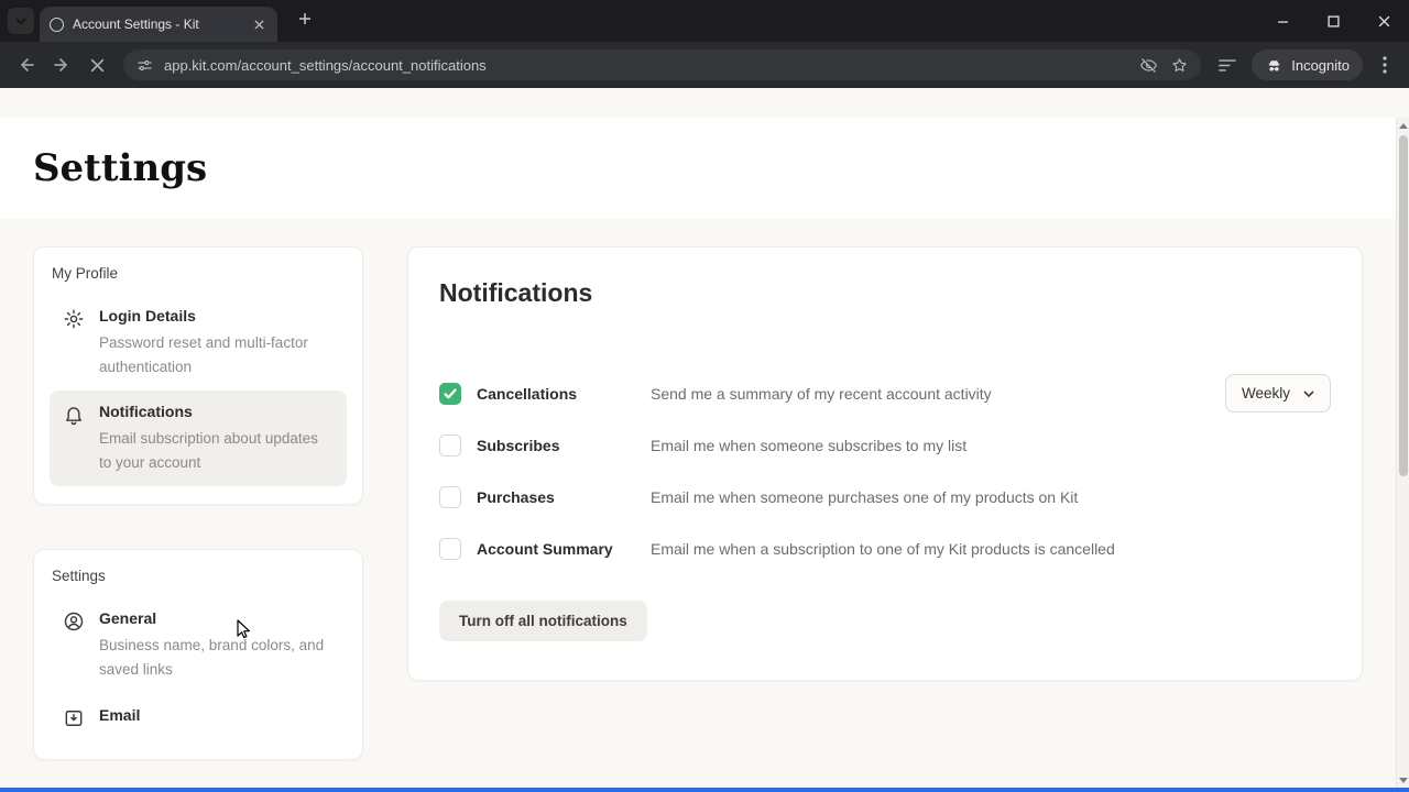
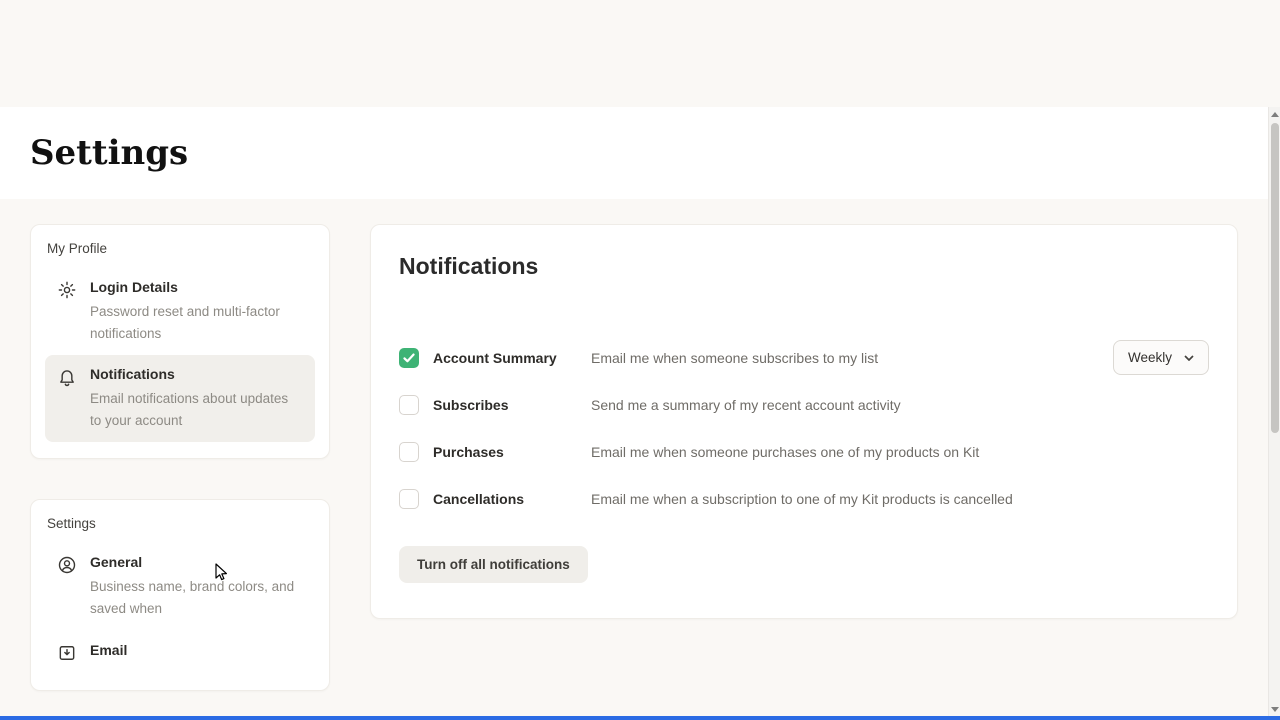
- Account Settings - Kit
- app.kit.com/account_settings/account_notifications
- Incognito
  Settings
  My Profile
  Login Details
- Password reset and multi-factor authentication
+ Password reset and multi-factor notifications
  Notifications
- Email subscription about updates to your account
+ Email notifications about updates to your account
  Settings
  General
- Business name, brand colors, and saved links
+ Business name, brand colors, and saved when
  Email
  Notifications
- Cancellations
+ Account Summary
- Send me a summary of my recent account activity
+ Email me when someone subscribes to my list
  Weekly
  Subscribes
- Email me when someone subscribes to my list
+ Send me a summary of my recent account activity
  Purchases
  Email me when someone purchases one of my products on Kit
- Account Summary
+ Cancellations
  Email me when a subscription to one of my Kit products is cancelled
  Turn off all notifications
